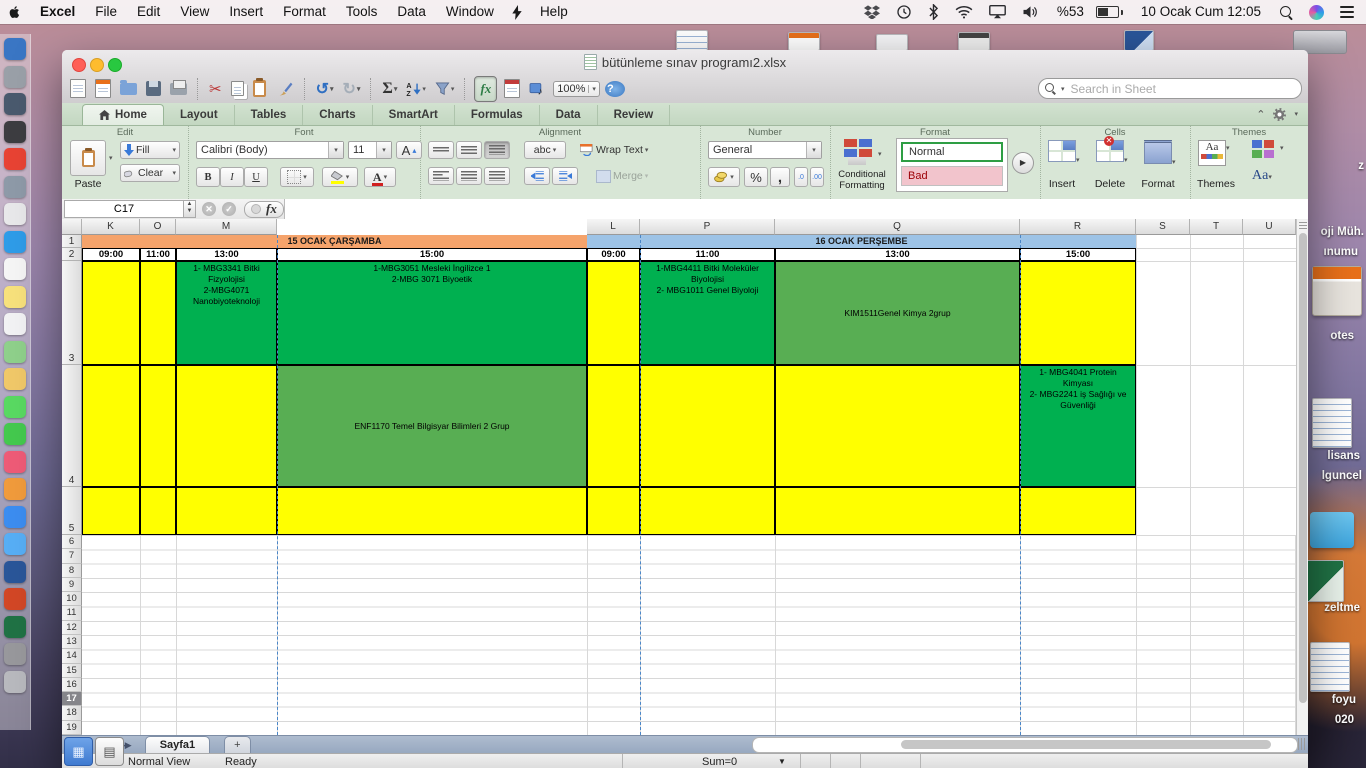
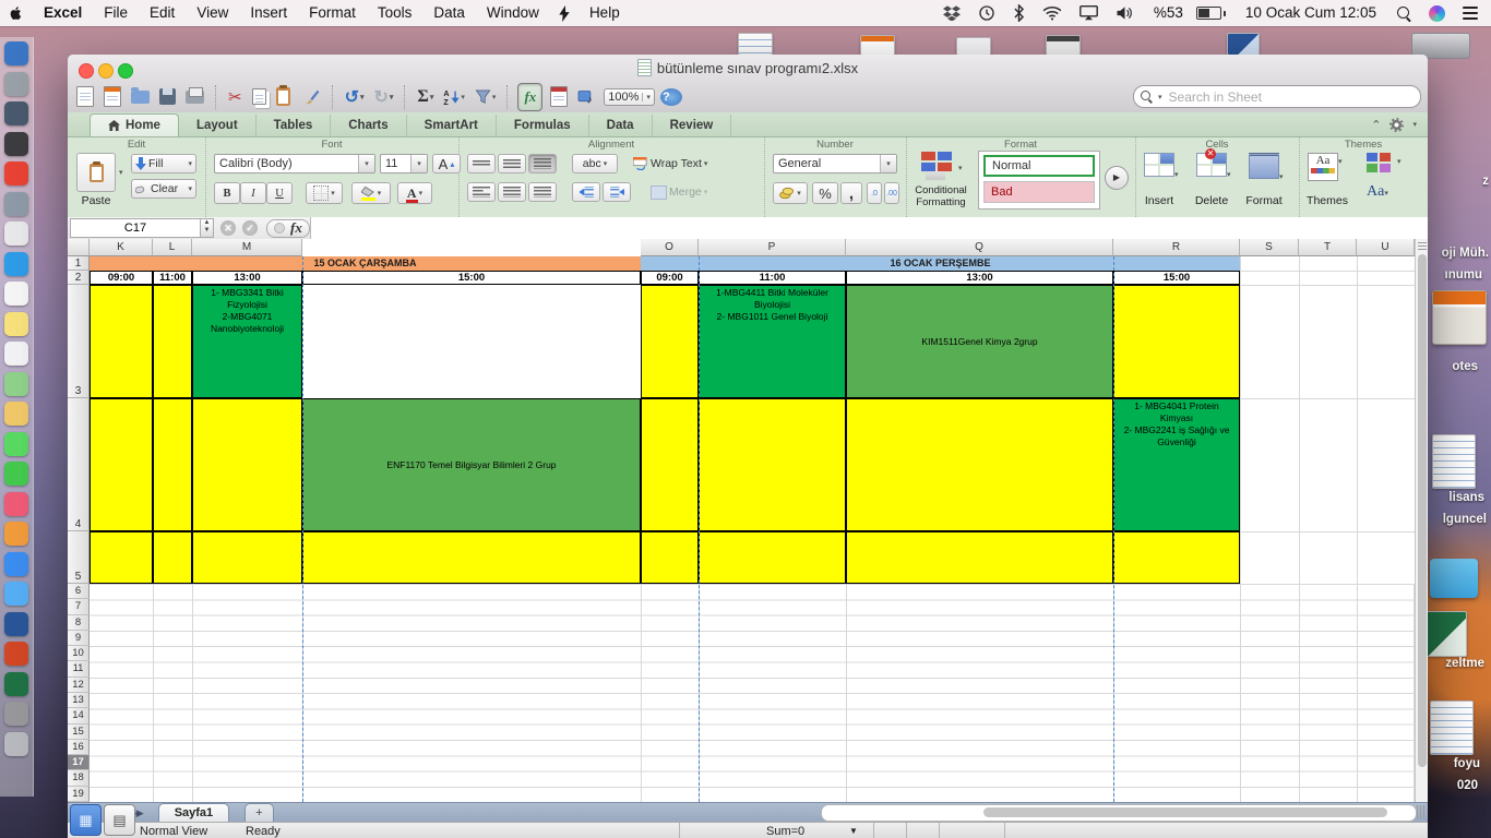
  z
  oji Müh.
  ınumu
  otes
  lisans
  lguncel
  zeltme
  foyu
  020
  Excel
  File
  Edit
  View
  Insert
  Format
  Tools
  Data
  Window
  Help
  %53
  10 Ocak Cum 12:05
  bütünleme sınav programı2.xlsx
  ✂
  ↺
  ↻
  Σ
  ▾
  A
  Z
  fx
  ♪
  100%
  ?
  Search in Sheet
  Home
  Layout
  Tables
  Charts
  SmartArt
  Formulas
  Data
  Review
  ⌃
  Edit
  Paste
  Fill
  Clear
  Font
  Calibri (Body)
  11
  A
  ▴
  B
  I
  U
  A
  Alignment
  abc
  Wrap Text
  Merge
  Number
  General
  %
  ,
  Format
  Conditional
  Formatting
  Normal
  Bad
  ▶
  Cells
  Insert
  ✕
  Delete
  Format
  Themes
  Themes
  Aa▾
  C17
  ✕
  ✓
  fx
  K
- O
+ L
  M
- L
+ O
  P
  Q
  R
  S
  T
  U
  1
  2
  3
  4
  5
  6
  7
  8
  9
  10
  11
  12
  13
  14
  15
  16
  17
  18
  19
  15 OCAK ÇARŞAMBA
  16 OCAK PERŞEMBE
  09:00
  11:00
  13:00
  15:00
  09:00
  11:00
  13:00
  15:00
  1- MBG3341 Bitki
  Fizyolojisi
  2-MBG4071
  Nanobiyoteknoloji
- 1-MBG3051 Mesleki İngilizce 1
- 2-MBG 3071 Biyoetik
  1-MBG4411 Bitki Moleküler
  Biyolojisi
  2- MBG1011 Genel Biyoloji
  KIM1511Genel Kimya 2grup
  ENF1170 Temel Bilgisyar Bilimleri 2 Grup
  1- MBG4041 Protein
  Kimyası
  2- MBG2241 iş Sağlığı ve
  Güvenliği
  Sayfa1
  +
  ▦
  ▤
  Normal View
  Ready
  Sum=0
  ▼
